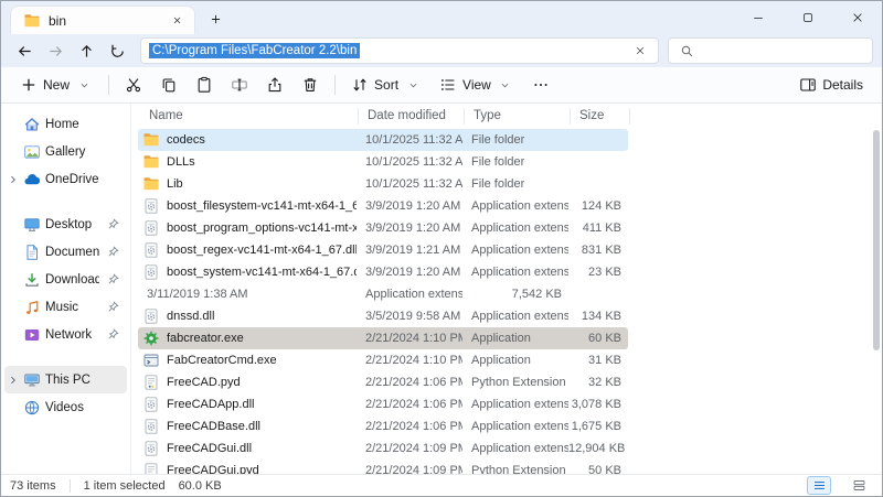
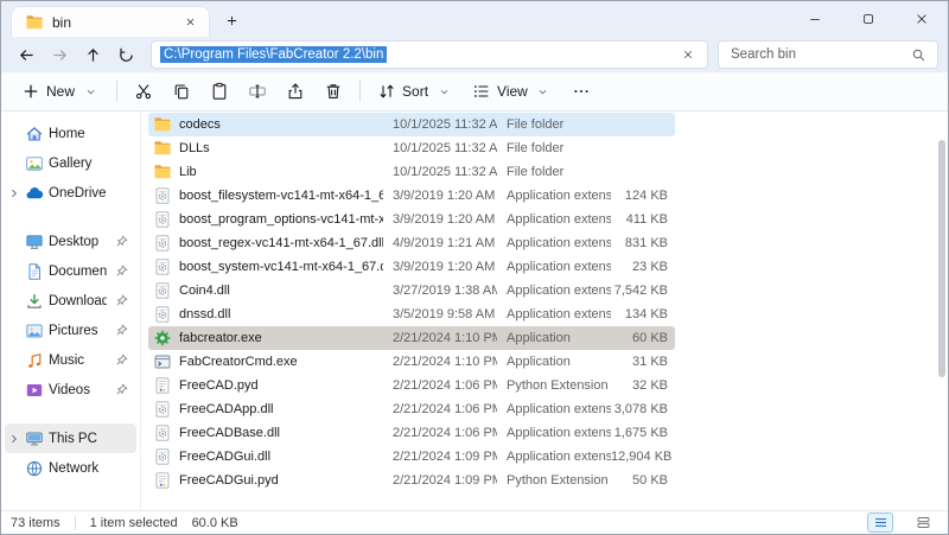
  bin
  C:\Program Files\FabCreator 2.2\bin
+ Search bin
  New
  Sort
  View
- Details
  Home
  Gallery
  OneDrive
  Desktop
  Documen
  Download
+ Pictures
  Music
- Network
+ Videos
  This PC
- Videos
+ Network
- Name
- Date modified
- Type
- Size
  codecs
  10/1/2025 11:32 A
  File folder
  DLLs
  10/1/2025 11:32 A
  File folder
  Lib
  10/1/2025 11:32 A
  File folder
  boost_filesystem-vc141-mt-x64-1_6
  3/9/2019 1:20 AM
  Application extens
  124 KB
  boost_program_options-vc141-mt-x
  3/9/2019 1:20 AM
  Application extens
  411 KB
  boost_regex-vc141-mt-x64-1_67.dll
- 3/9/2019 1:21 AM
+ 4/9/2019 1:21 AM
  Application extens
  831 KB
  boost_system-vc141-mt-x64-1_67.
  3/9/2019 1:20 AM
  Application extens
  23 KB
+ Coin4.dll
- 3/11/2019 1:38 AM
+ 3/27/2019 1:38 AM
  Application extens
  7,542 KB
  dnssd.dll
  3/5/2019 9:58 AM
  Application extens
  134 KB
  fabcreator.exe
  2/21/2024 1:10 P
  Application
  60 KB
  FabCreatorCmd.exe
  2/21/2024 1:10 P
  Application
  31 KB
  FreeCAD.pyd
  2/21/2024 1:06 P
  Python Extension
  32 KB
  FreeCADApp.dll
  2/21/2024 1:06 P
  Application extens
  3,078 KB
  FreeCADBase.dll
  2/21/2024 1:06 P
  Application extens
  1,675 KB
  FreeCADGui.dll
  2/21/2024 1:09 P
  Application extens
  12,904 KB
  FreeCADGui.pyd
  2/21/2024 1:09 P
  Python Extension
  50 KB
  73 items
  1 item selected
  60.0 KB
